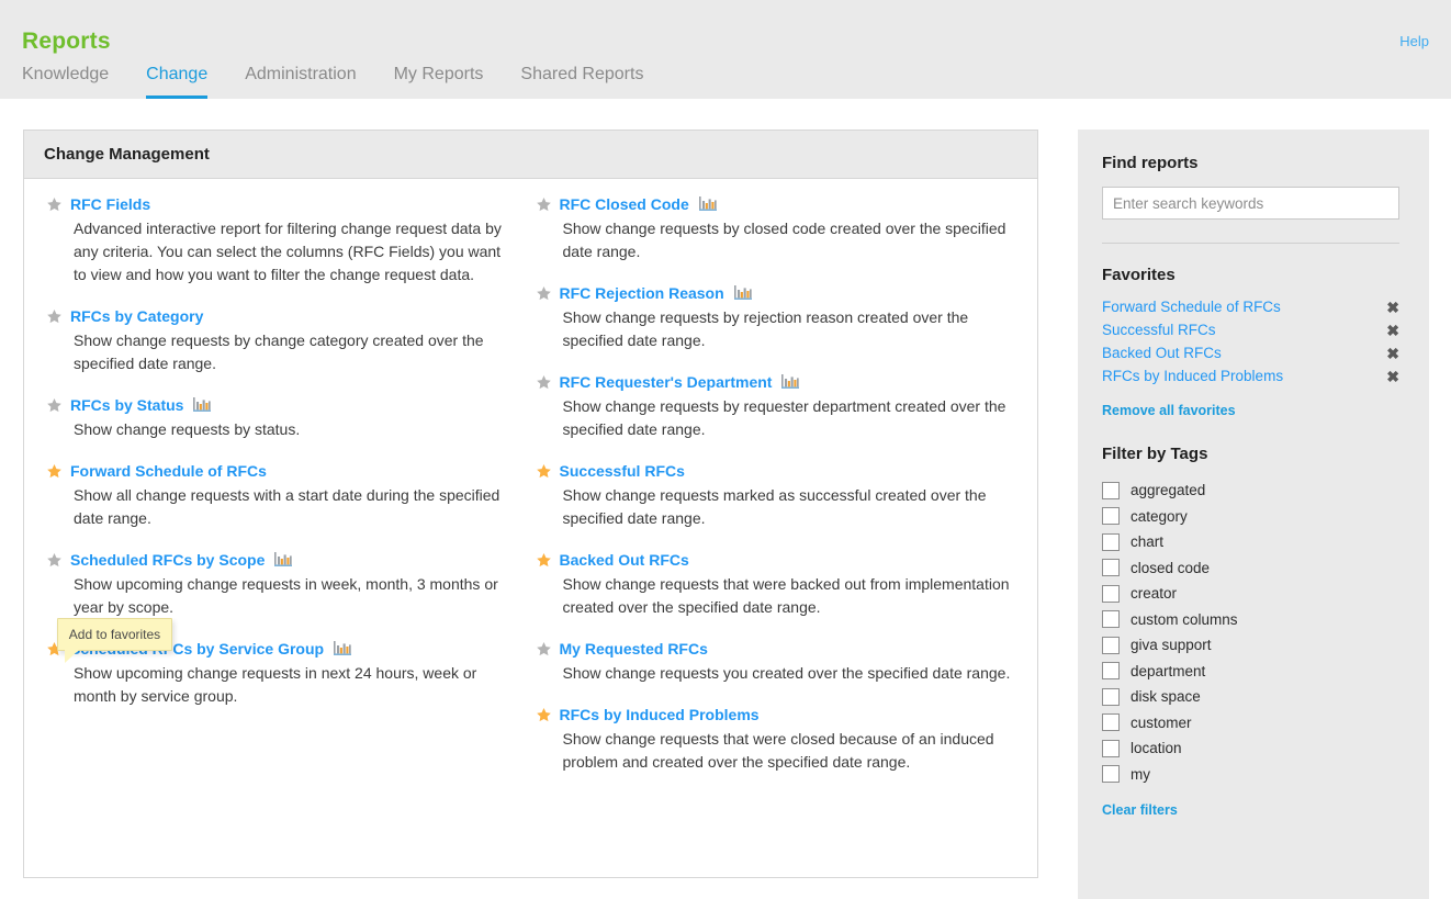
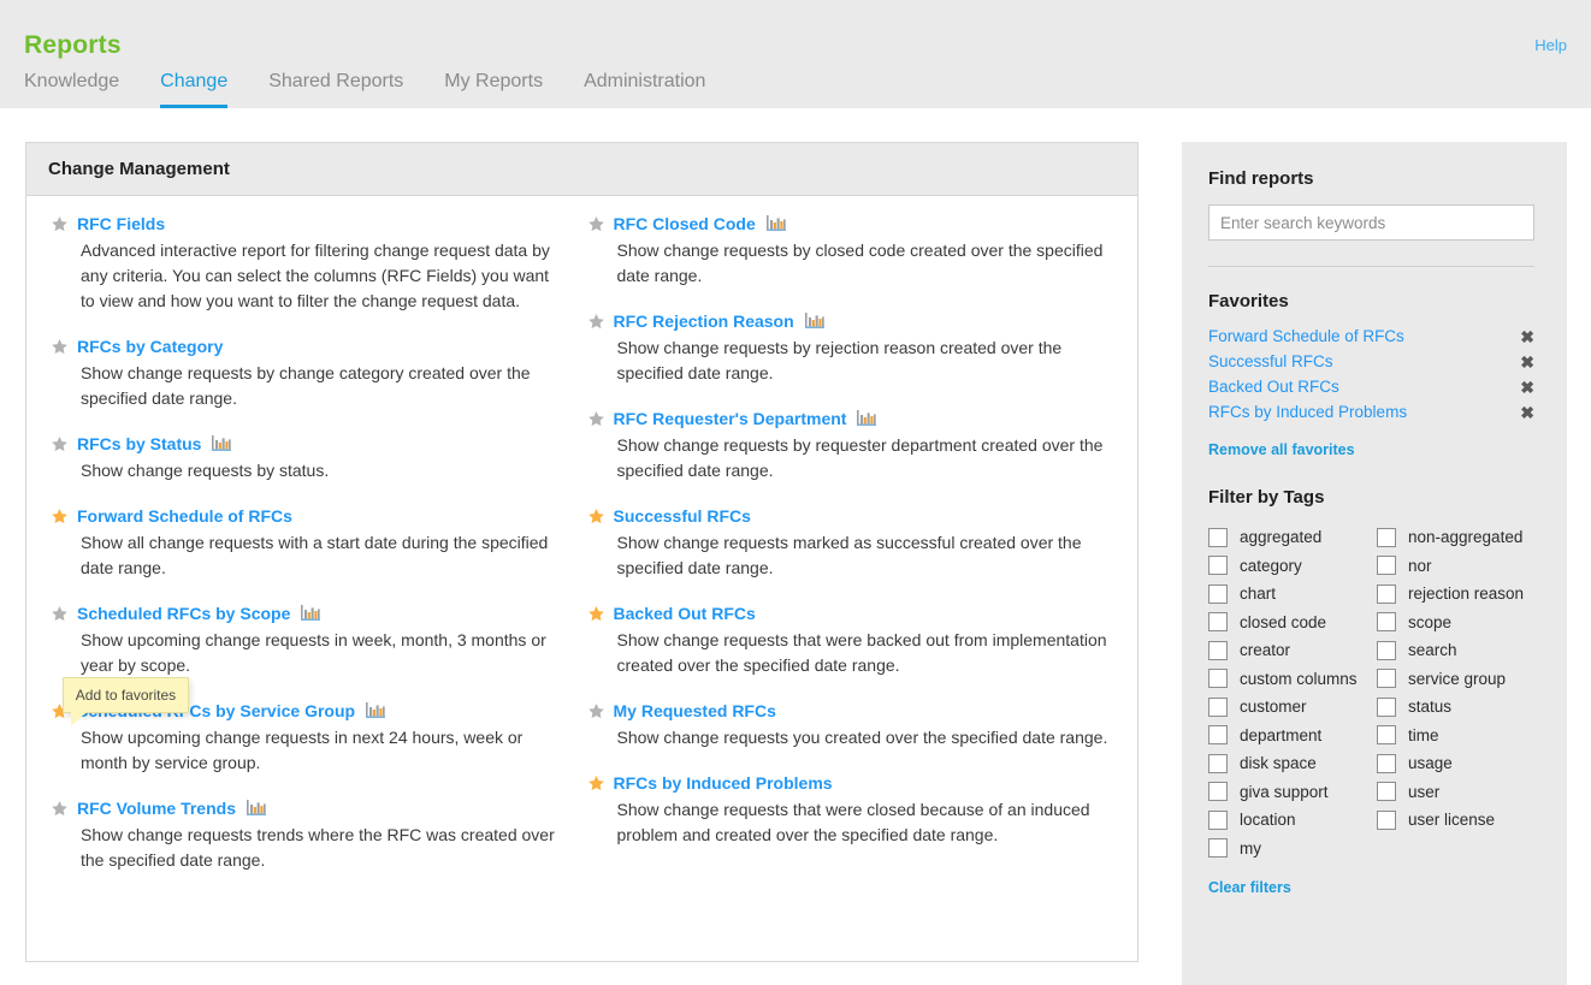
  Reports
  Help
  Knowledge
  Change
- Administration
+ Shared Reports
  My Reports
- Shared Reports
+ Administration
  Change Management
  RFC Fields
  Advanced interactive report for filtering change request data by any criteria. You can select the columns (RFC Fields) you want to view and how you want to filter the change request data.
  RFCs by Category
  Show change requests by change category created over the specified date range.
  RFCs by Status
  Show change requests by status.
  Forward Schedule of RFCs
  Show all change requests with a start date during the specified date range.
  Scheduled RFCs by Scope
  Show upcoming change requests in week, month, 3 months or year by scope.
  Show upcoming change requests in next 24 hours, week or month by service group.
+ RFC Volume Trends
+ Show change requests trends where the RFC was created over the specified date range.
  RFC Closed Code
  Show change requests by closed code created over the specified date range.
  RFC Rejection Reason
  Show change requests by rejection reason created over the specified date range.
  RFC Requester's Department
  Show change requests by requester department created over the specified date range.
  Successful RFCs
  Show change requests marked as successful created over the specified date range.
  Backed Out RFCs
  Show change requests that were backed out from implementation created over the specified date range.
  My Requested RFCs
  Show change requests you created over the specified date range.
  RFCs by Induced Problems
  Show change requests that were closed because of an induced problem and created over the specified date range.
  Add to favorites
  Find reports
  Enter search keywords
  Favorites
  Forward Schedule of RFCs
  ✖
  Successful RFCs
  ✖
  Backed Out RFCs
  ✖
  RFCs by Induced Problems
  ✖
  Remove all favorites
  Filter by Tags
  aggregated
  category
  chart
  closed code
  creator
  custom columns
- giva support
+ customer
  department
  disk space
- customer
+ giva support
  location
  my
+ non-aggregated
+ nor
+ rejection reason
+ scope
+ search
+ service group
+ status
+ time
+ usage
+ user
+ user license
  Clear filters
